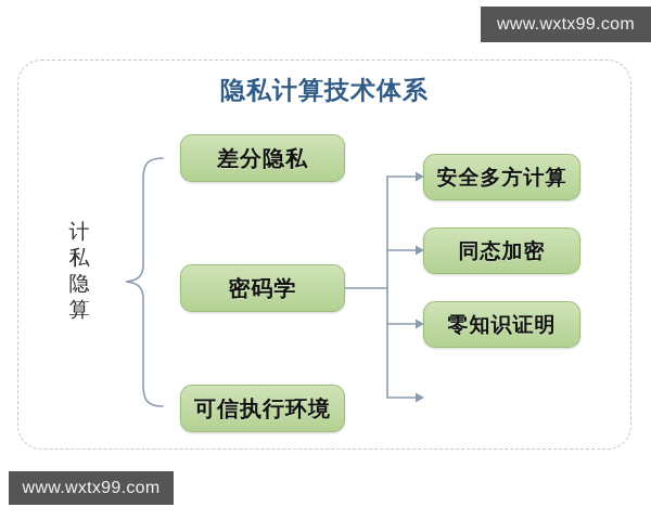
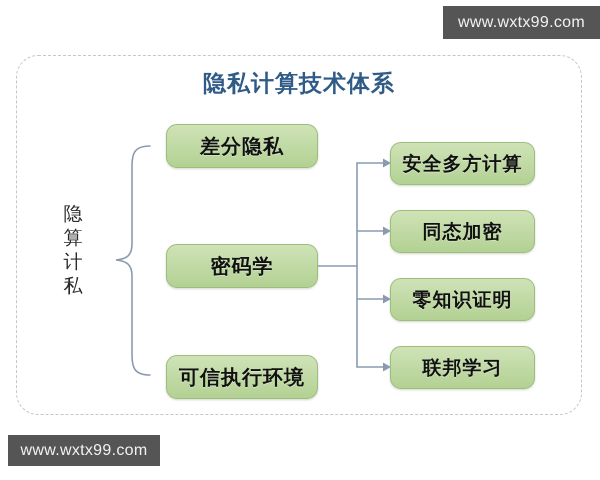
  隐私计算技术体系
- 计
+ 隐
- 私
+ 算
- 隐
+ 计
- 算
+ 私
  差分隐私
  密码学
  可信执行环境
  安全多方计算
  同态加密
  零知识证明
+ 联邦学习
  www.wxtx99.com
  www.wxtx99.com
